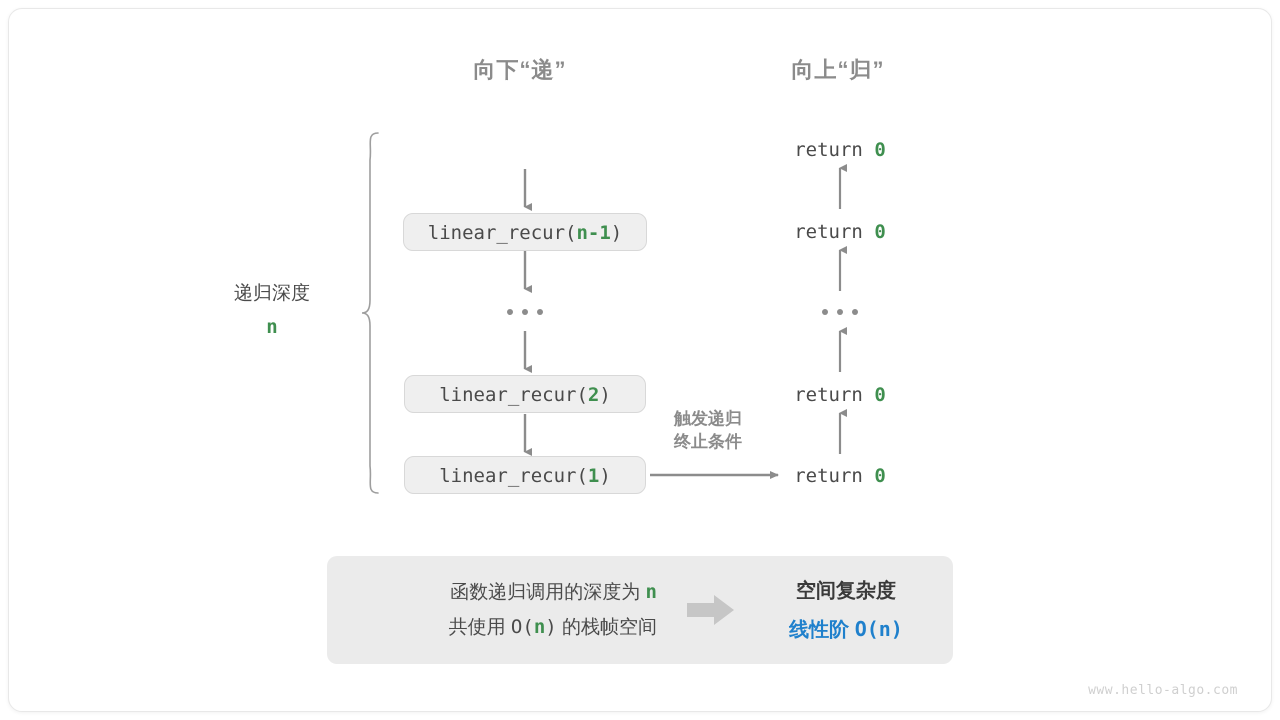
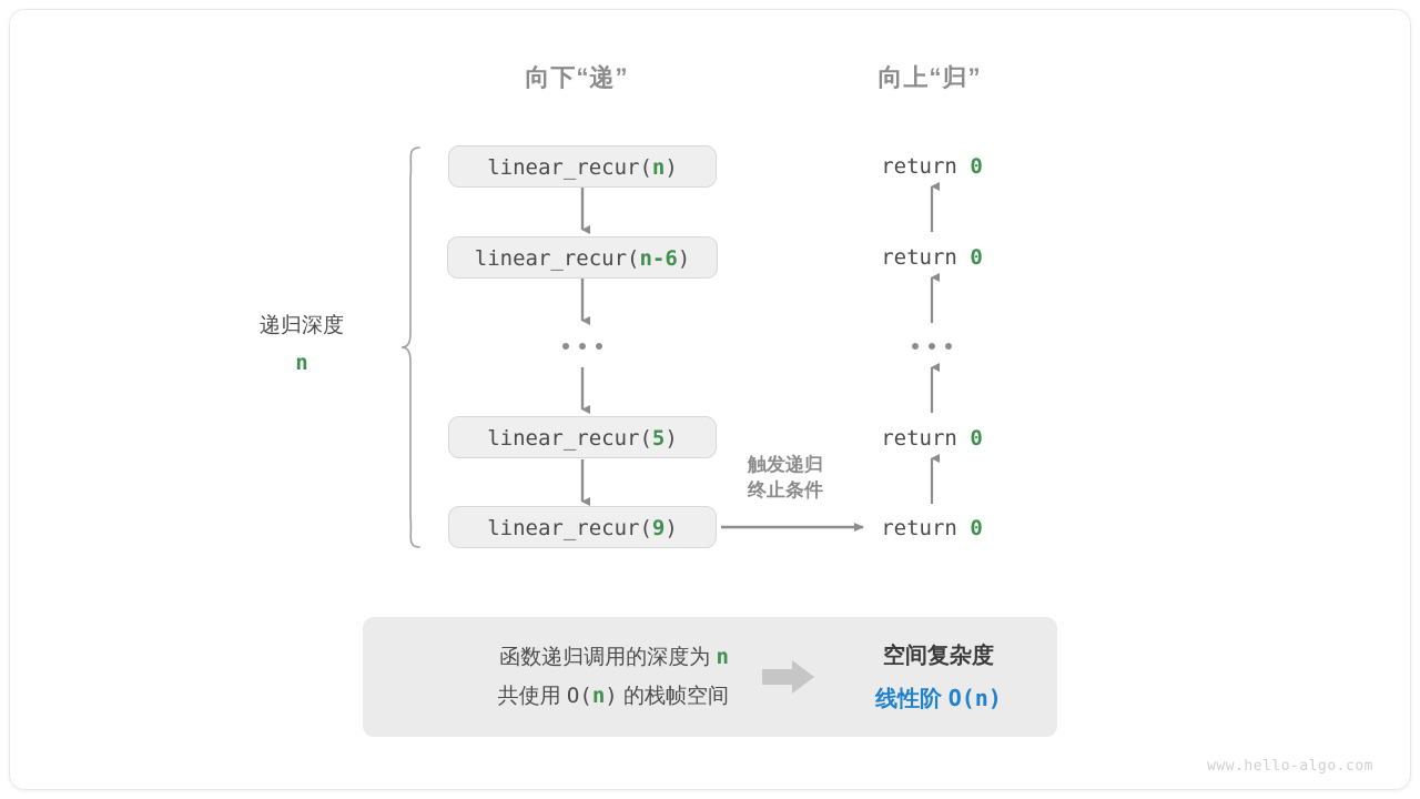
  向下“递”
  向上“归”
  递归深度
  n
+ linear_recur(n)
- linear_recur(n-1)
+ linear_recur(n-6)
- linear_recur(2)
+ linear_recur(5)
- linear_recur(1)
+ linear_recur(9)
  return 0
  return 0
  return 0
  return 0
  触发递归
  终止条件
  函数递归调用的深度为 n
  共使用 O(n) 的栈帧空间
  空间复杂度
  线性阶 O(n)
  www.hello-algo.com
